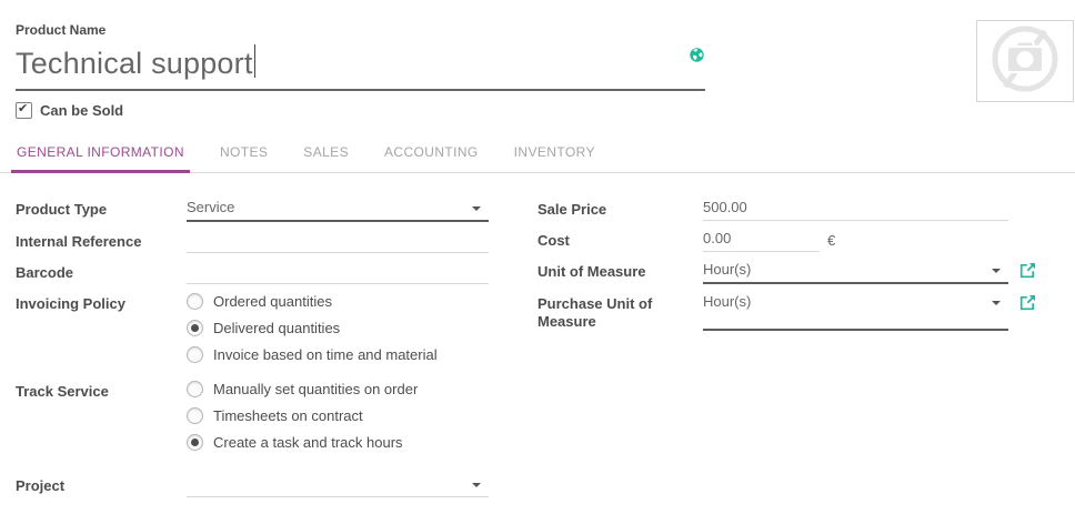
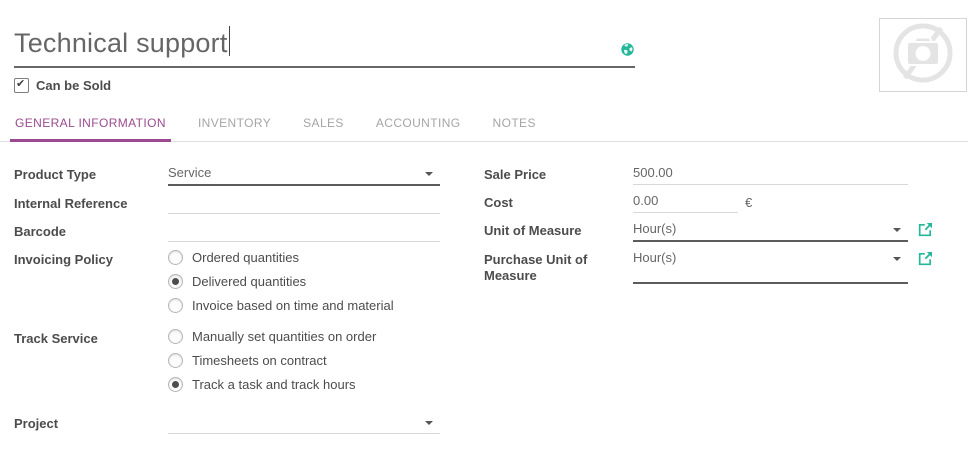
- Product Name
  Technical support
  Can be Sold
  GENERAL INFORMATION
- NOTES
+ INVENTORY
  SALES
  ACCOUNTING
- INVENTORY
+ NOTES
  Product Type
  Service
  Internal Reference
  Barcode
  Invoicing Policy
  Ordered quantities
  Delivered quantities
  Invoice based on time and material
  Track Service
  Manually set quantities on order
  Timesheets on contract
- Create a task and track hours
+ Track a task and track hours
  Project
  Sale Price
  500.00
  Cost
  0.00
  €
  Unit of Measure
  Hour(s)
  Purchase Unit of Measure
  Hour(s)
